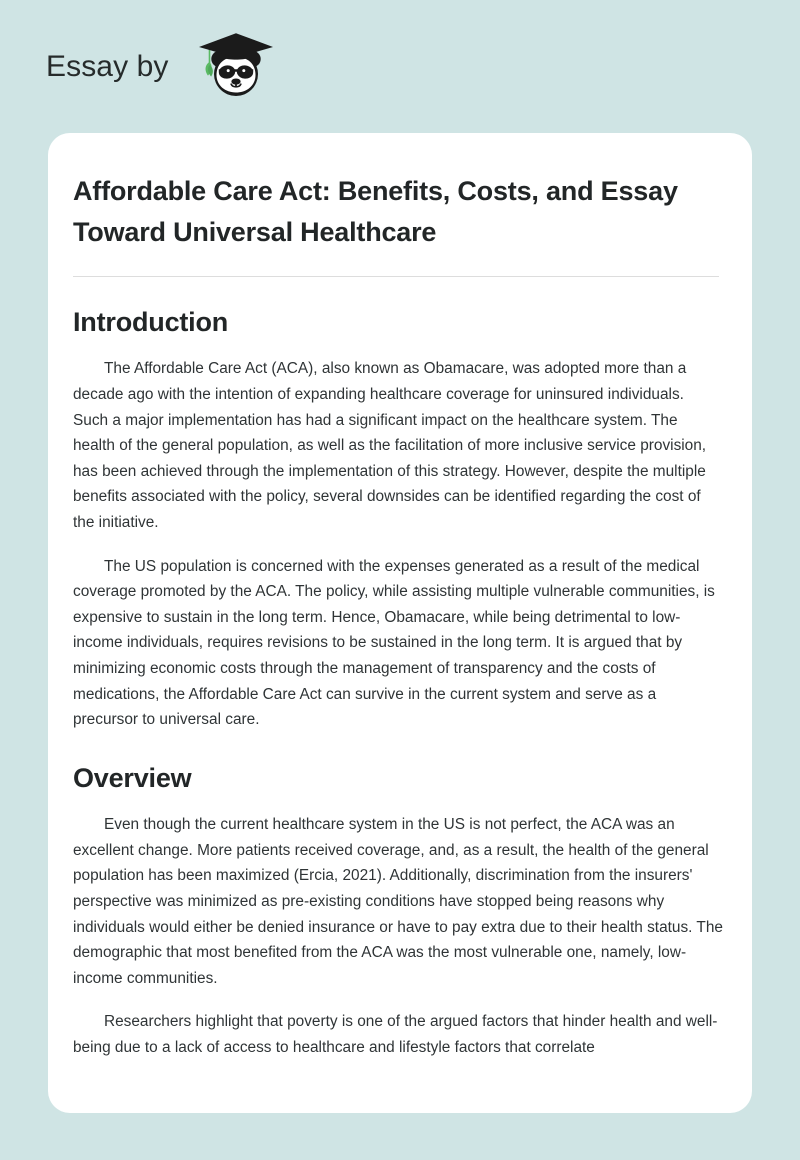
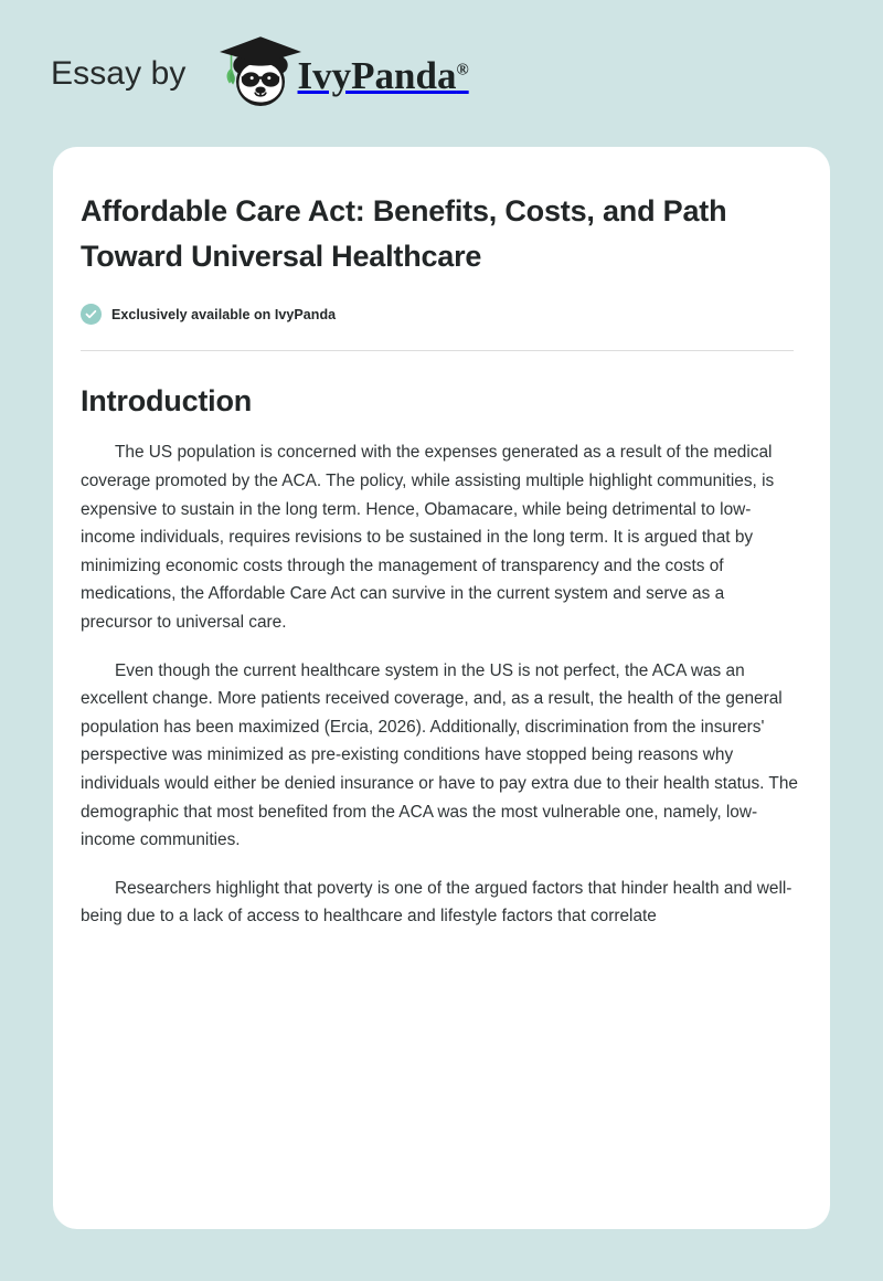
  Essay by
+ IvyPanda®
- Affordable Care Act: Benefits, Costs, and Essay Toward Universal Healthcare
+ Affordable Care Act: Benefits, Costs, and Path Toward Universal Healthcare
+ Exclusively available on IvyPanda
  Introduction
- The Affordable Care Act (ACA), also known as Obamacare, was adopted more than a decade ago with the intention of expanding healthcare coverage for uninsured individuals. Such a major implementation has had a significant impact on the healthcare system. The health of the general population, as well as the facilitation of more inclusive service provision, has been achieved through the implementation of this strategy. However, despite the multiple benefits associated with the policy, several downsides can be identified regarding the cost of the initiative.
- The US population is concerned with the expenses generated as a result of the medical coverage promoted by the ACA. The policy, while assisting multiple vulnerable communities, is expensive to sustain in the long term. Hence, Obamacare, while being detrimental to low-income individuals, requires revisions to be sustained in the long term. It is argued that by minimizing economic costs through the management of transparency and the costs of medications, the Affordable Care Act can survive in the current system and serve as a precursor to universal care.
+ The US population is concerned with the expenses generated as a result of the medical coverage promoted by the ACA. The policy, while assisting multiple highlight communities, is expensive to sustain in the long term. Hence, Obamacare, while being detrimental to low-income individuals, requires revisions to be sustained in the long term. It is argued that by minimizing economic costs through the management of transparency and the costs of medications, the Affordable Care Act can survive in the current system and serve as a precursor to universal care.
- Overview
- Even though the current healthcare system in the US is not perfect, the ACA was an excellent change. More patients received coverage, and, as a result, the health of the general population has been maximized (Ercia, 2021). Additionally, discrimination from the insurers' perspective was minimized as pre-existing conditions have stopped being reasons why individuals would either be denied insurance or have to pay extra due to their health status. The demographic that most benefited from the ACA was the most vulnerable one, namely, low-income communities.
+ Even though the current healthcare system in the US is not perfect, the ACA was an excellent change. More patients received coverage, and, as a result, the health of the general population has been maximized (Ercia, 2026). Additionally, discrimination from the insurers' perspective was minimized as pre-existing conditions have stopped being reasons why individuals would either be denied insurance or have to pay extra due to their health status. The demographic that most benefited from the ACA was the most vulnerable one, namely, low-income communities.
  Researchers highlight that poverty is one of the argued factors that hinder health and well-being due to a lack of access to healthcare and lifestyle factors that correlate
